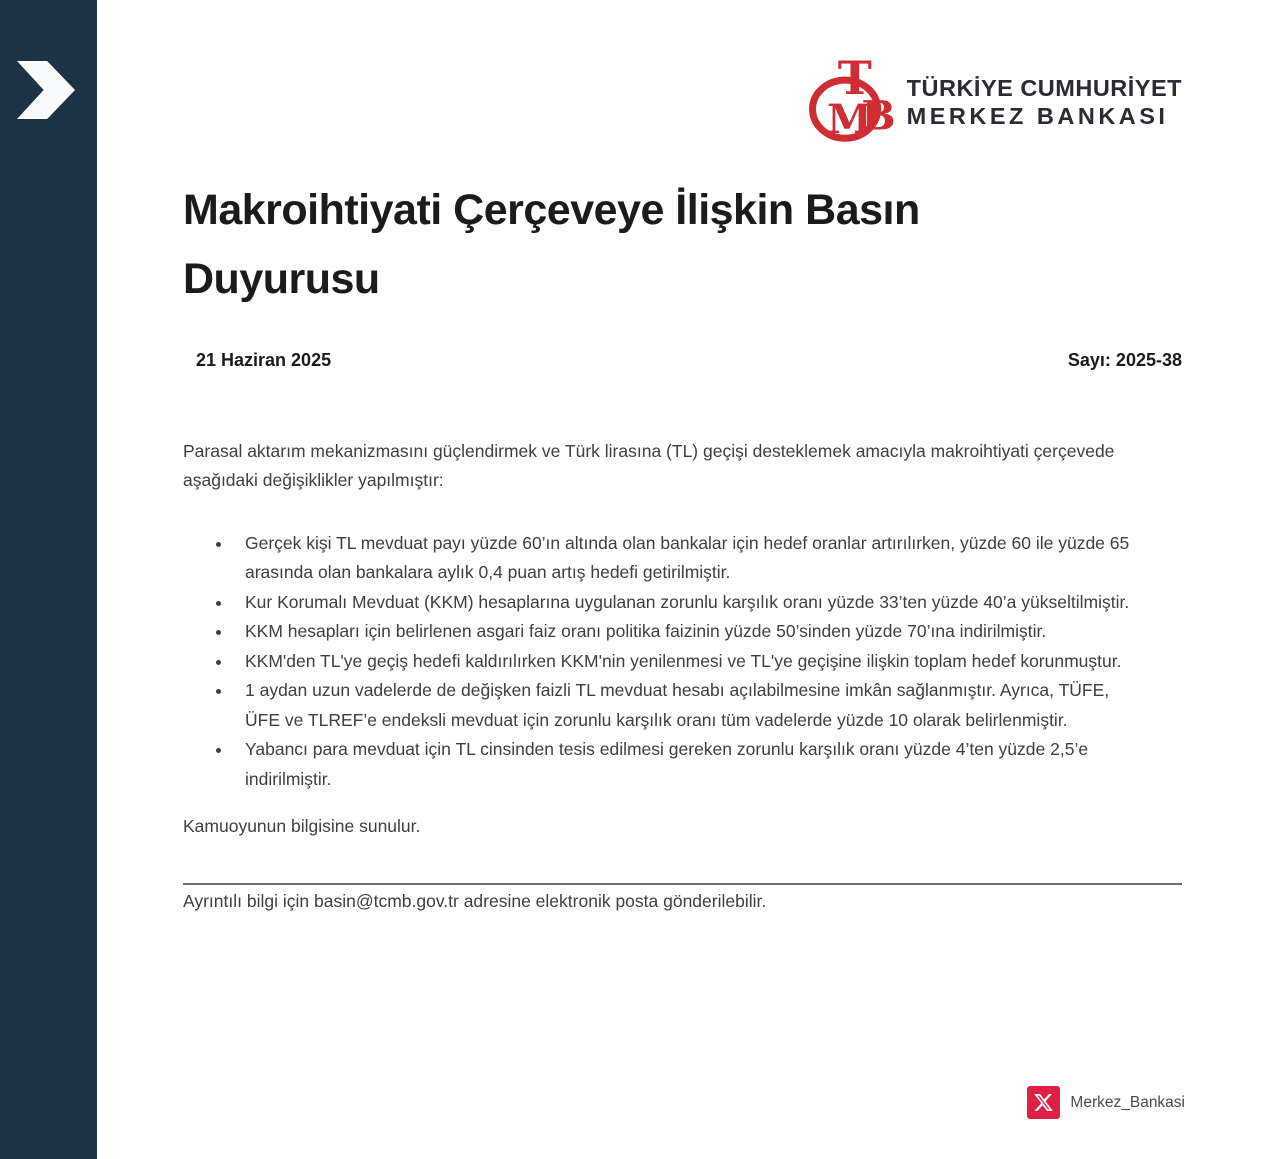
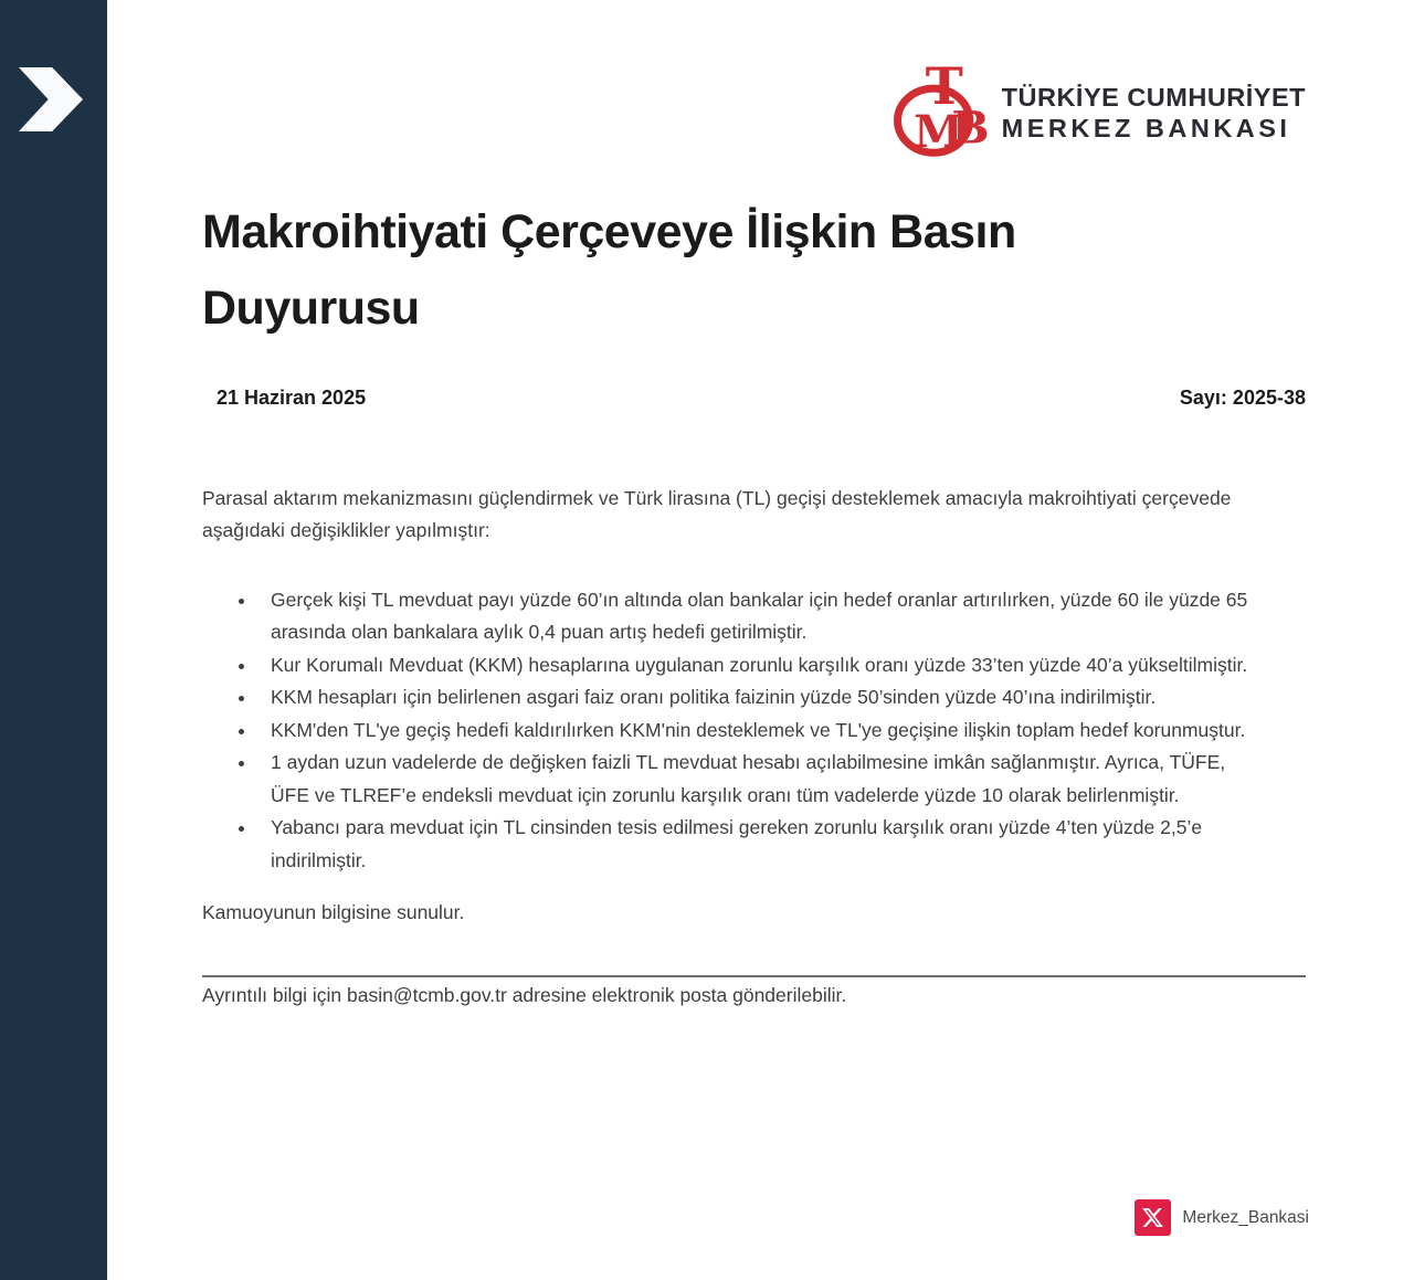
  T
  M
  B
  TÜRKİYE CUMHURİYET
  MERKEZ BANKASI
  Makroihtiyati Çerçeveye İlişkin Basın Duyurusu
  21 Haziran 2025
  Sayı: 2025-38
  Parasal aktarım mekanizmasını güçlendirmek ve Türk lirasına (TL) geçişi desteklemek amacıyla makroihtiyati çerçevede aşağıdaki değişiklikler yapılmıştır:
  Gerçek kişi TL mevduat payı yüzde 60’ın altında olan bankalar için hedef oranlar artırılırken, yüzde 60 ile yüzde 65 arasında olan bankalara aylık 0,4 puan artış hedefi getirilmiştir.
  Kur Korumalı Mevduat (KKM) hesaplarına uygulanan zorunlu karşılık oranı yüzde 33’ten yüzde 40’a yükseltilmiştir.
- KKM hesapları için belirlenen asgari faiz oranı politika faizinin yüzde 50’sinden yüzde 70’ına indirilmiştir.
+ KKM hesapları için belirlenen asgari faiz oranı politika faizinin yüzde 50’sinden yüzde 40’ına indirilmiştir.
- KKM'den TL'ye geçiş hedefi kaldırılırken KKM'nin yenilenmesi ve TL'ye geçişine ilişkin toplam hedef korunmuştur.
+ KKM'den TL'ye geçiş hedefi kaldırılırken KKM'nin desteklemek ve TL'ye geçişine ilişkin toplam hedef korunmuştur.
  1 aydan uzun vadelerde de değişken faizli TL mevduat hesabı açılabilmesine imkân sağlanmıştır. Ayrıca, TÜFE, ÜFE ve TLREF’e endeksli mevduat için zorunlu karşılık oranı tüm vadelerde yüzde 10 olarak belirlenmiştir.
  Yabancı para mevduat için TL cinsinden tesis edilmesi gereken zorunlu karşılık oranı yüzde 4’ten yüzde 2,5’e indirilmiştir.
  Kamuoyunun bilgisine sunulur.
  Ayrıntılı bilgi için basin@tcmb.gov.tr adresine elektronik posta gönderilebilir.
  Merkez_Bankasi
